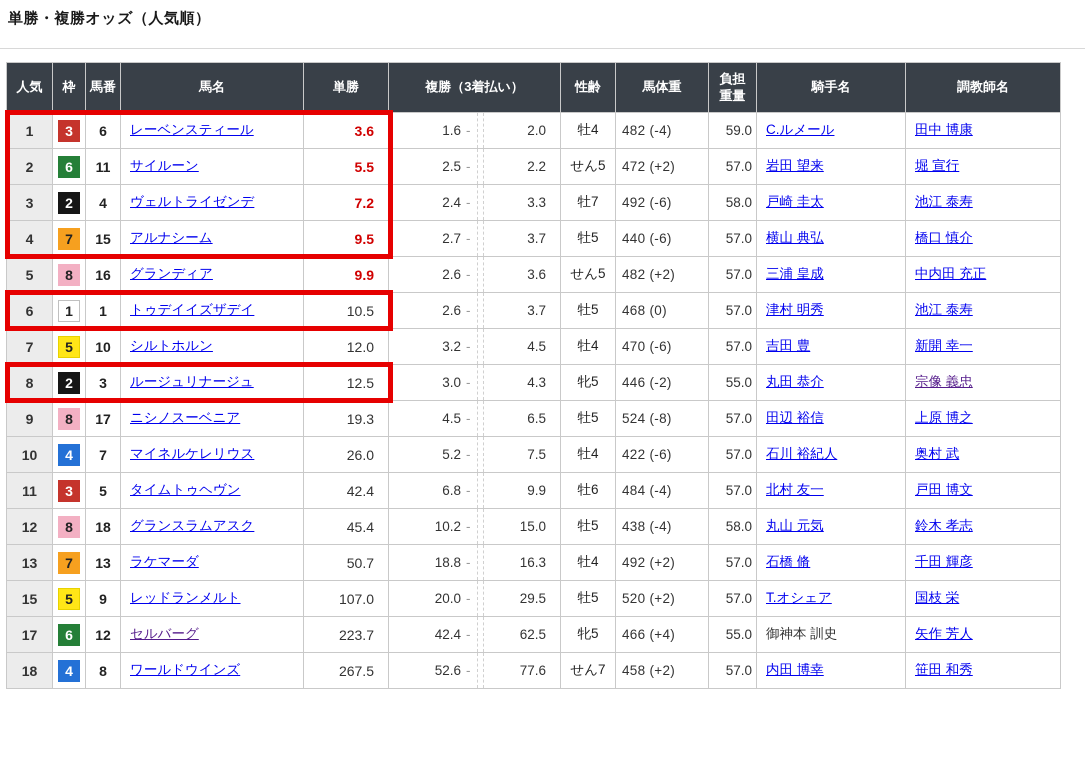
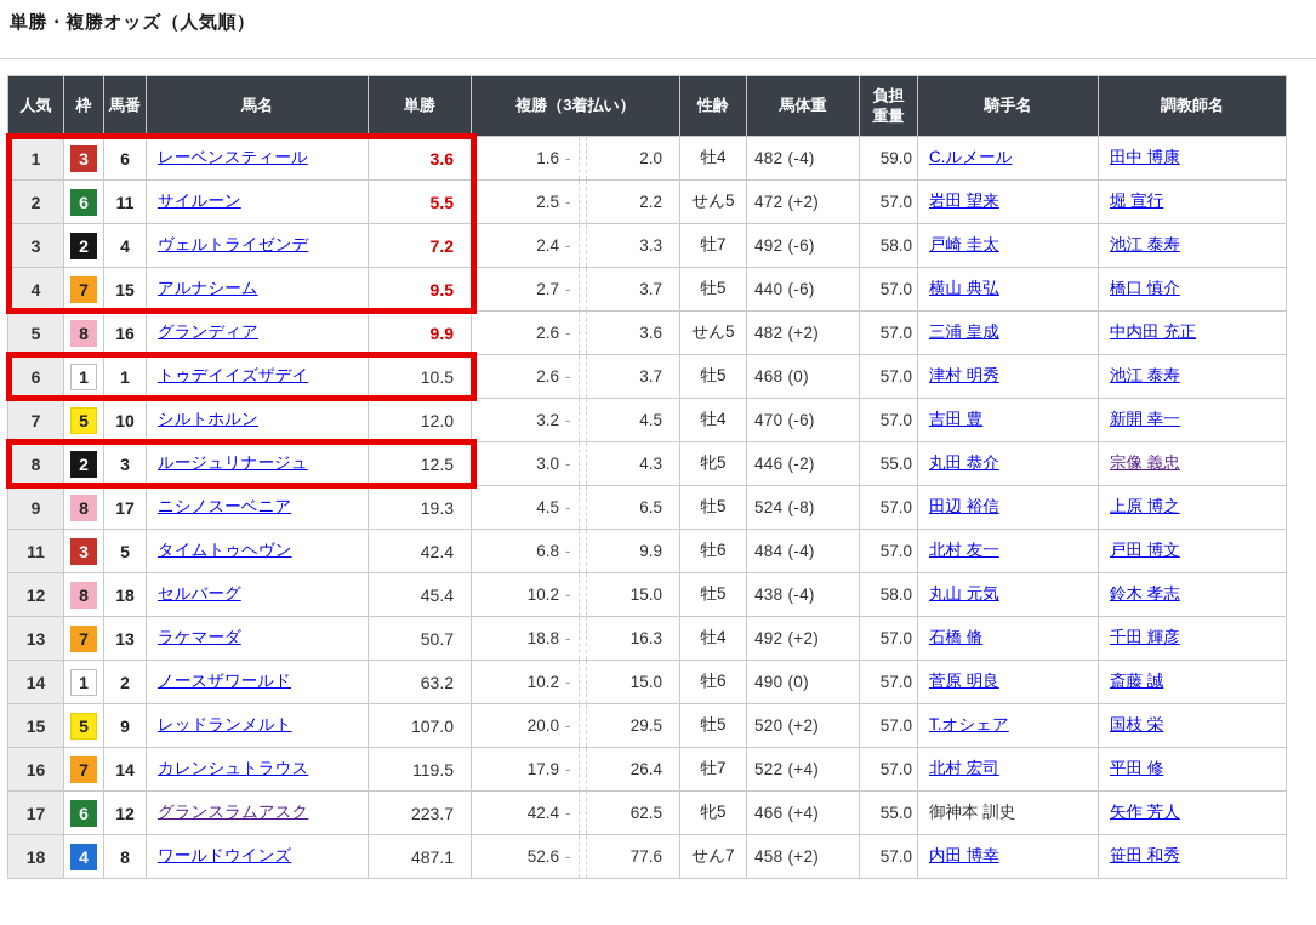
  単勝・複勝オッズ（人気順）
  人気	枠	馬番	馬名	単勝	複勝（3着払い）	性齢	馬体重	負担重量	騎手名	調教師名
  1	3	6	レーベンスティール	3.6	1.6 - 2.0	牡4	482 (-4)	59.0	C.ルメール	田中 博康
  2	6	11	サイルーン	5.5	2.5 - 2.2	せん5	472 (+2)	57.0	岩田 望来	堀 宣行
  3	2	4	ヴェルトライゼンデ	7.2	2.4 - 3.3	牡7	492 (-6)	58.0	戸崎 圭太	池江 泰寿
  4	7	15	アルナシーム	9.5	2.7 - 3.7	牡5	440 (-6)	57.0	横山 典弘	橋口 慎介
  5	8	16	グランディア	9.9	2.6 - 3.6	せん5	482 (+2)	57.0	三浦 皇成	中内田 充正
  6	1	1	トゥデイイズザデイ	10.5	2.6 - 3.7	牡5	468 (0)	57.0	津村 明秀	池江 泰寿
  7	5	10	シルトホルン	12.0	3.2 - 4.5	牡4	470 (-6)	57.0	吉田 豊	新開 幸一
  8	2	3	ルージュリナージュ	12.5	3.0 - 4.3	牝5	446 (-2)	55.0	丸田 恭介	宗像 義忠
  9	8	17	ニシノスーベニア	19.3	4.5 - 6.5	牡5	524 (-8)	57.0	田辺 裕信	上原 博之
- 10	4	7	マイネルケレリウス	26.0	5.2 - 7.5	牡4	422 (-6)	57.0	石川 裕紀人	奥村 武
  11	3	5	タイムトゥヘヴン	42.4	6.8 - 9.9	牡6	484 (-4)	57.0	北村 友一	戸田 博文
- 12	8	18	グランスラムアスク	45.4	10.2 - 15.0	牡5	438 (-4)	58.0	丸山 元気	鈴木 孝志
+ 12	8	18	セルバーグ	45.4	10.2 - 15.0	牡5	438 (-4)	58.0	丸山 元気	鈴木 孝志
  13	7	13	ラケマーダ	50.7	18.8 - 16.3	牡4	492 (+2)	57.0	石橋 脩	千田 輝彦
+ 14	1	2	ノースザワールド	63.2	10.2 - 15.0	牡6	490 (0)	57.0	菅原 明良	斎藤 誠
  15	5	9	レッドランメルト	107.0	20.0 - 29.5	牡5	520 (+2)	57.0	T.オシェア	国枝 栄
+ 16	7	14	カレンシュトラウス	119.5	17.9 - 26.4	牡7	522 (+4)	57.0	北村 宏司	平田 修
- 17	6	12	セルバーグ	223.7	42.4 - 62.5	牝5	466 (+4)	55.0	御神本 訓史	矢作 芳人
+ 17	6	12	グランスラムアスク	223.7	42.4 - 62.5	牝5	466 (+4)	55.0	御神本 訓史	矢作 芳人
- 18	4	8	ワールドウインズ	267.5	52.6 - 77.6	せん7	458 (+2)	57.0	内田 博幸	笹田 和秀
+ 18	4	8	ワールドウインズ	487.1	52.6 - 77.6	せん7	458 (+2)	57.0	内田 博幸	笹田 和秀
